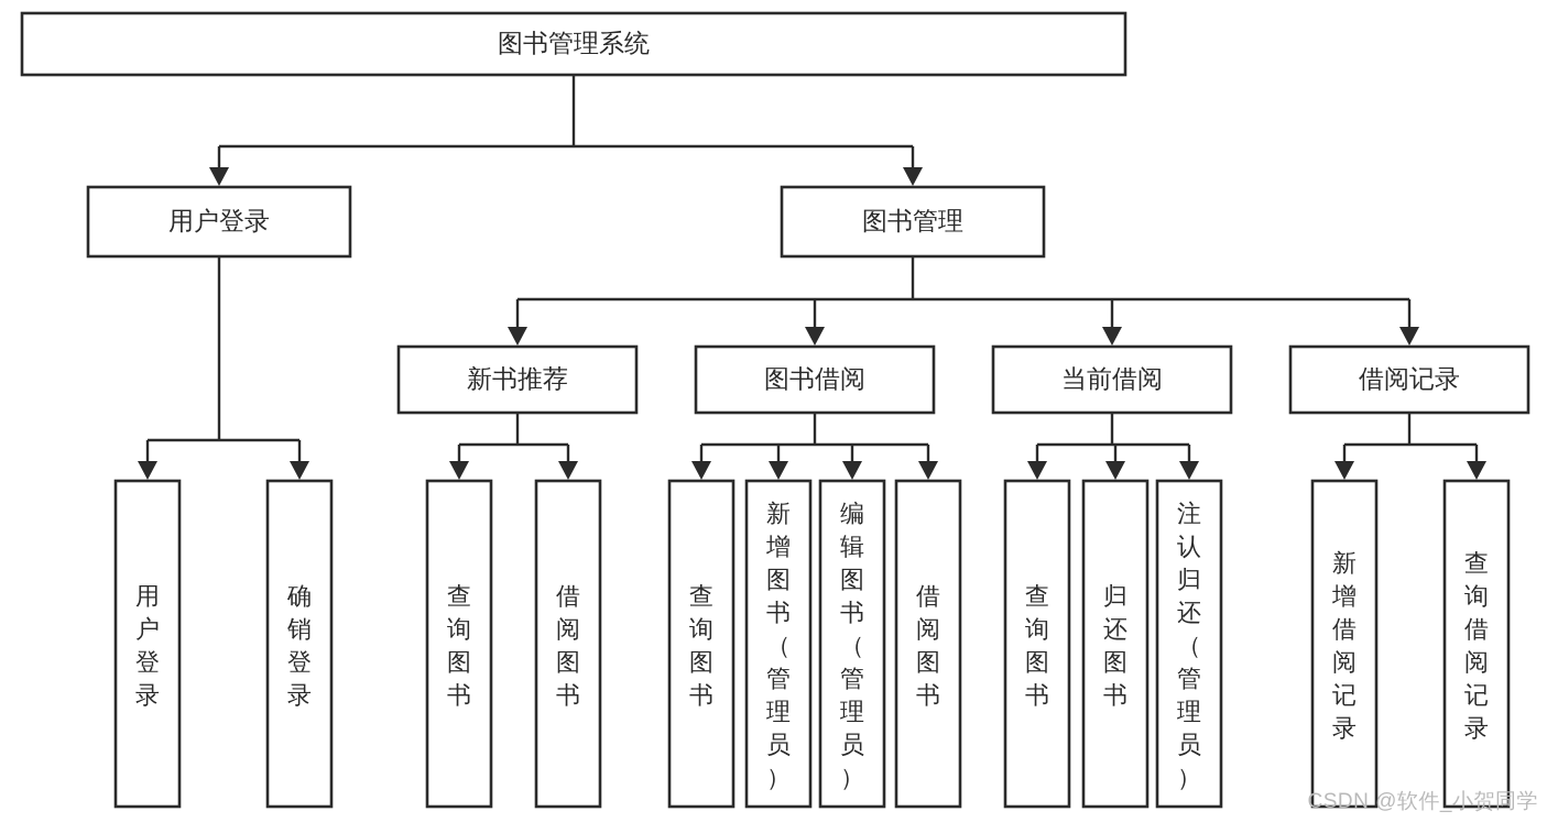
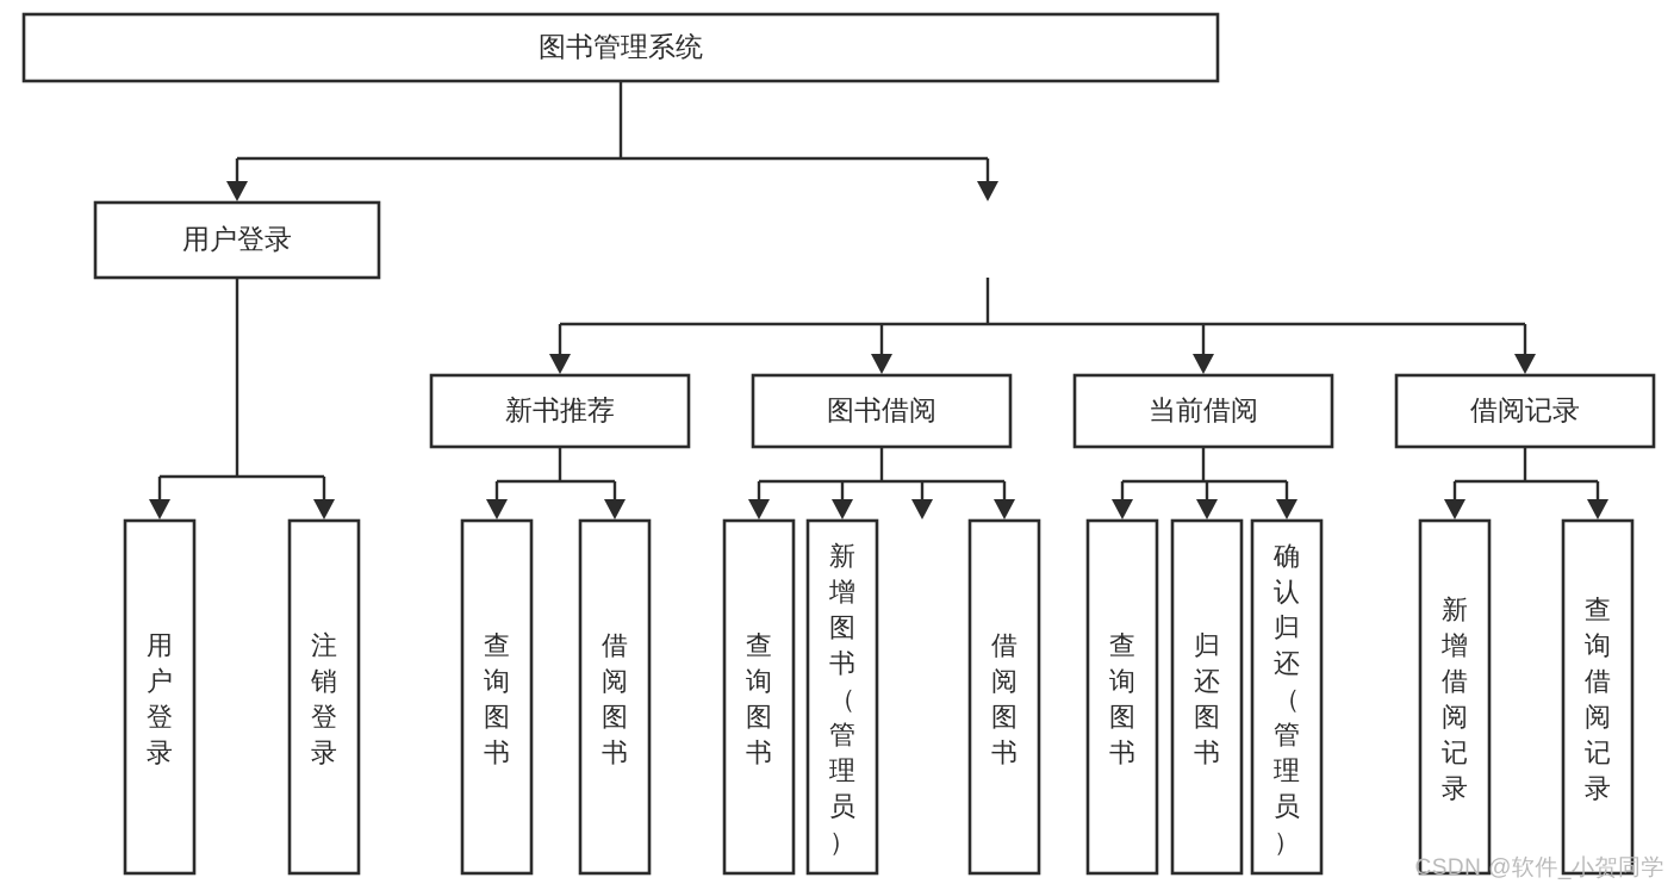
  图书管理系统
  用户登录
- 图书管理
  新书推荐
  图书借阅
  当前借阅
  借阅记录
  用户登录
- 确销登录
+ 注销登录
  查询图书
  借阅图书
  查询图书
  新增图书（管理员）
- 编辑图书（管理员）
  借阅图书
  查询图书
  归还图书
- 注认归还（管理员）
+ 确认归还（管理员）
  新增借阅记录
  查询借阅记录
  CSDN @软件_小贺同学
